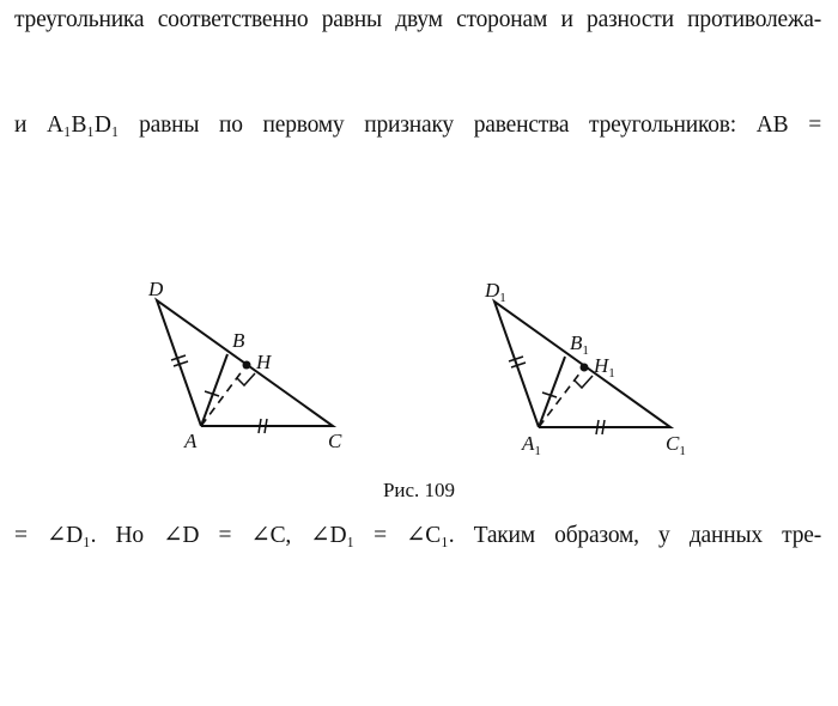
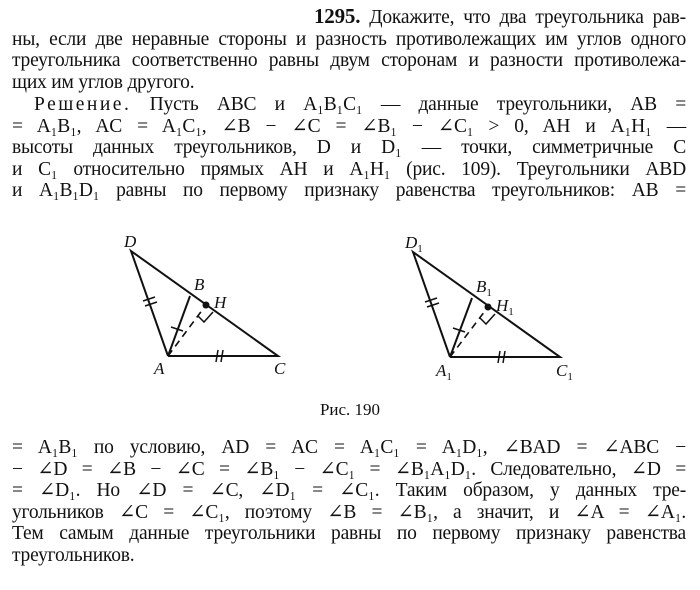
+ 1295. Докажите, что два треугольника рав-
+ ны, если две неравные стороны и разность противолежащих им углов одного
  треугольника соответственно равны двум сторонам и разности противолежа-
+ щих им углов другого.
+ Решение. Пусть ABC и A₁B₁C₁ — данные треугольники, AB =
+ = A₁B₁, AC = A₁C₁, ∠B − ∠C = ∠B₁ − ∠C₁ > 0, AH и A₁H₁ —
+ высоты данных треугольников, D и D₁ — точки, симметричные C
+ и C₁ относительно прямых AH и A₁H₁ (рис. 109). Треугольники ABD
  и A₁B₁D₁ равны по первому признаку равенства треугольников: AB =
  D
  B
  H
  A
  C
  D1
  B1
  H1
  A1
  C1
- Рис. 109
+ Рис. 190
+ = A₁B₁ по условию, AD = AC = A₁C₁ = A₁D₁, ∠BAD = ∠ABC −
+ − ∠D = ∠B − ∠C = ∠B₁ − ∠C₁ = ∠B₁A₁D₁. Следовательно, ∠D =
  = ∠D₁. Но ∠D = ∠C, ∠D₁ = ∠C₁. Таким образом, у данных тре-
+ угольников ∠C = ∠C₁, поэтому ∠B = ∠B₁, а значит, и ∠A = ∠A₁.
+ Тем самым данные треугольники равны по первому признаку равенства
+ треугольников.
